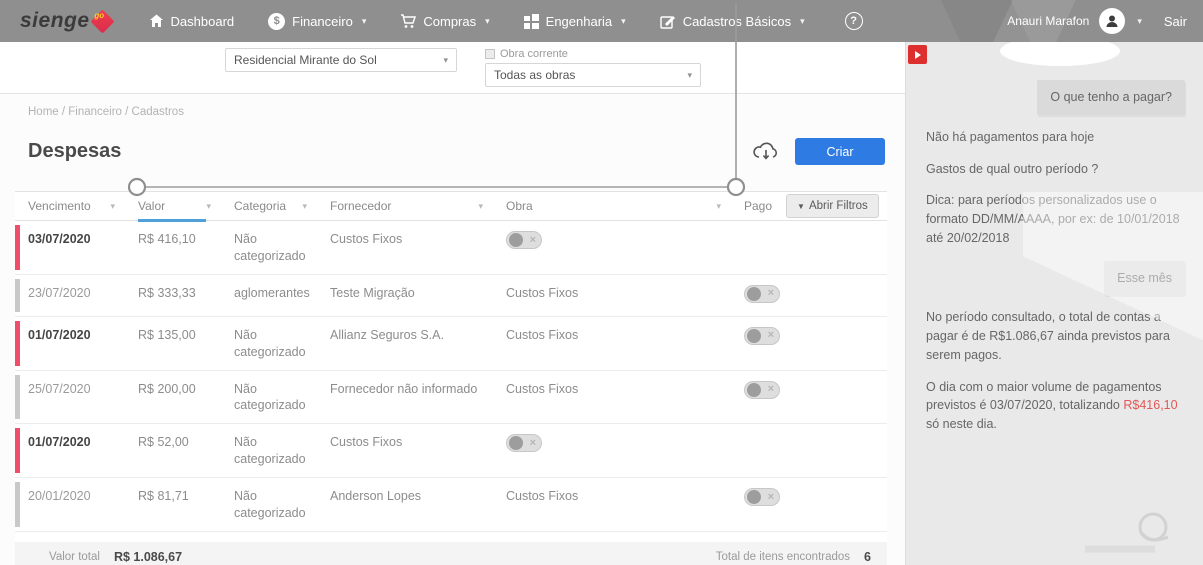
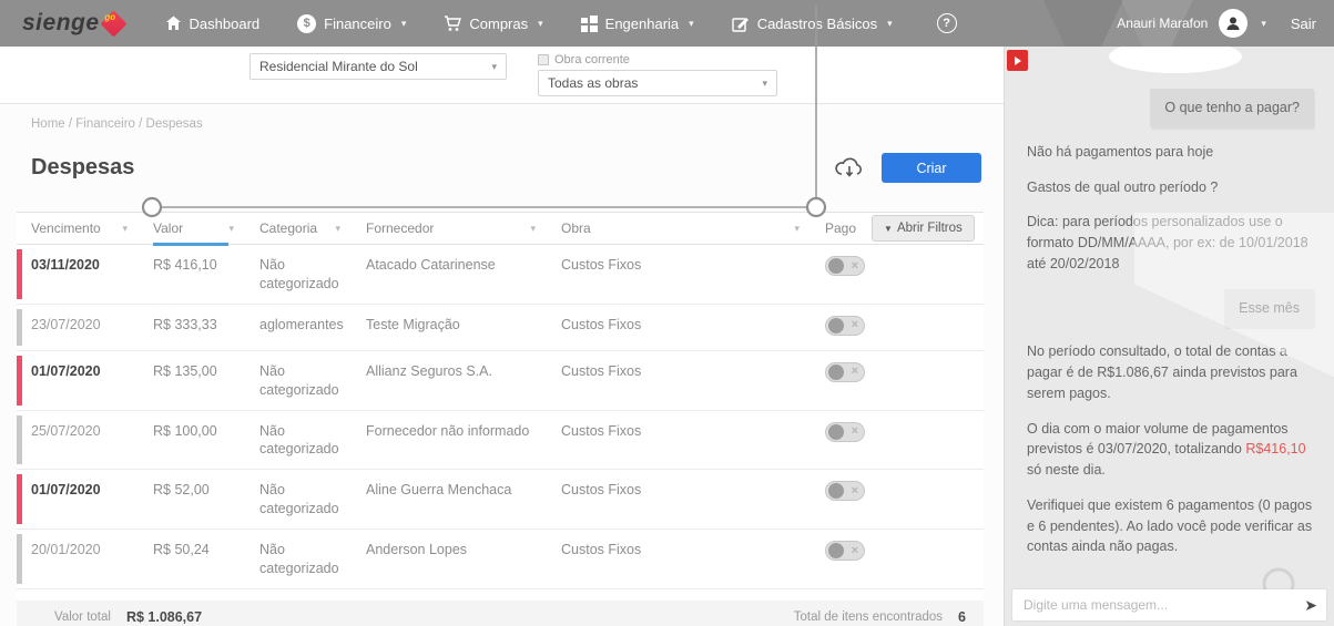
  sienge
  Dashboard
  $
  Financeiro
  ▾
  Compras
  ▾
  Engenharia
  ▾
  Cadastros Básicos
  ▾
  ?
  Anauri Marafon
  ▾
  Sair
  Residencial Mirante do Sol
  ▾
  Obra corrente
  Todas as obras
  ▾
- Home / Financeiro / Cadastros
+ Home / Financeiro / Despesas
  Despesas
  Criar
  Vencimento
  ▾
  Valor
  ▾
  Categoria
  ▾
  Fornecedor
  ▾
  Obra
  ▾
  Pago
  ▼ Abrir Filtros
- 03/07/2020
+ 03/11/2020
  R$ 416,10
  Não categorizado
+ Atacado Catarinense
  Custos Fixos
  ×
  23/07/2020
  R$ 333,33
  aglomerantes
  Teste Migração
  Custos Fixos
  ×
  01/07/2020
  R$ 135,00
  Não categorizado
  Allianz Seguros S.A.
  Custos Fixos
  ×
  25/07/2020
- R$ 200,00
+ R$ 100,00
  Não categorizado
  Fornecedor não informado
  Custos Fixos
  ×
  01/07/2020
  R$ 52,00
  Não categorizado
+ Aline Guerra Menchaca
  Custos Fixos
  ×
  20/01/2020
- R$ 81,71
+ R$ 50,24
  Não categorizado
  Anderson Lopes
  Custos Fixos
  ×
  Valor total
  R$ 1.086,67
  Total de itens encontrados
  6
  O que tenho a pagar?
  Não há pagamentos para hoje
  Gastos de qual outro período ?
+ Verifiquei que existem 6 pagamentos (0 pagos e 6 pendentes). Ao lado você pode verificar as contas ainda não pagas.
+ Digite uma mensagem...
+ ➤
